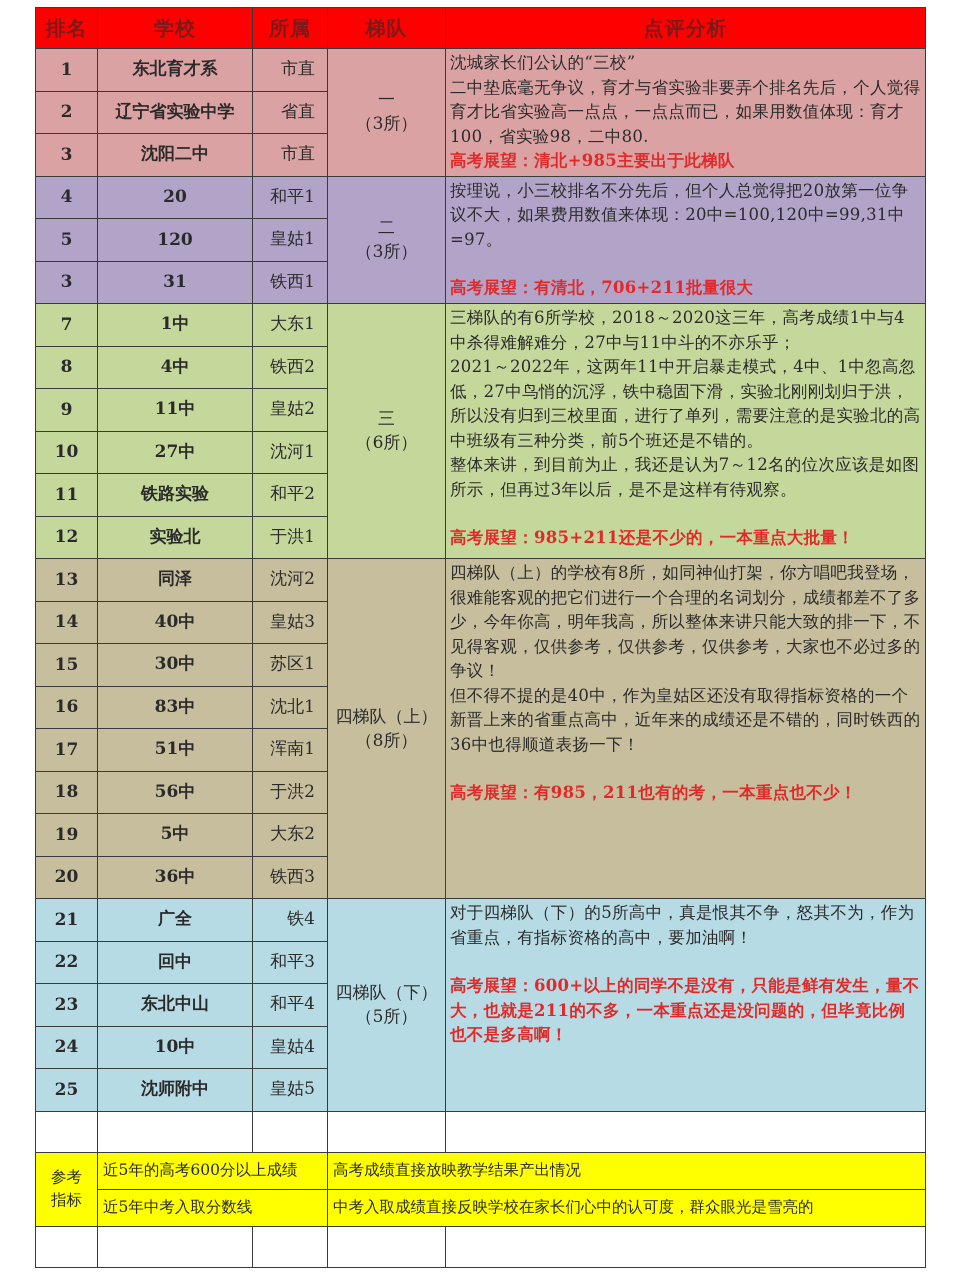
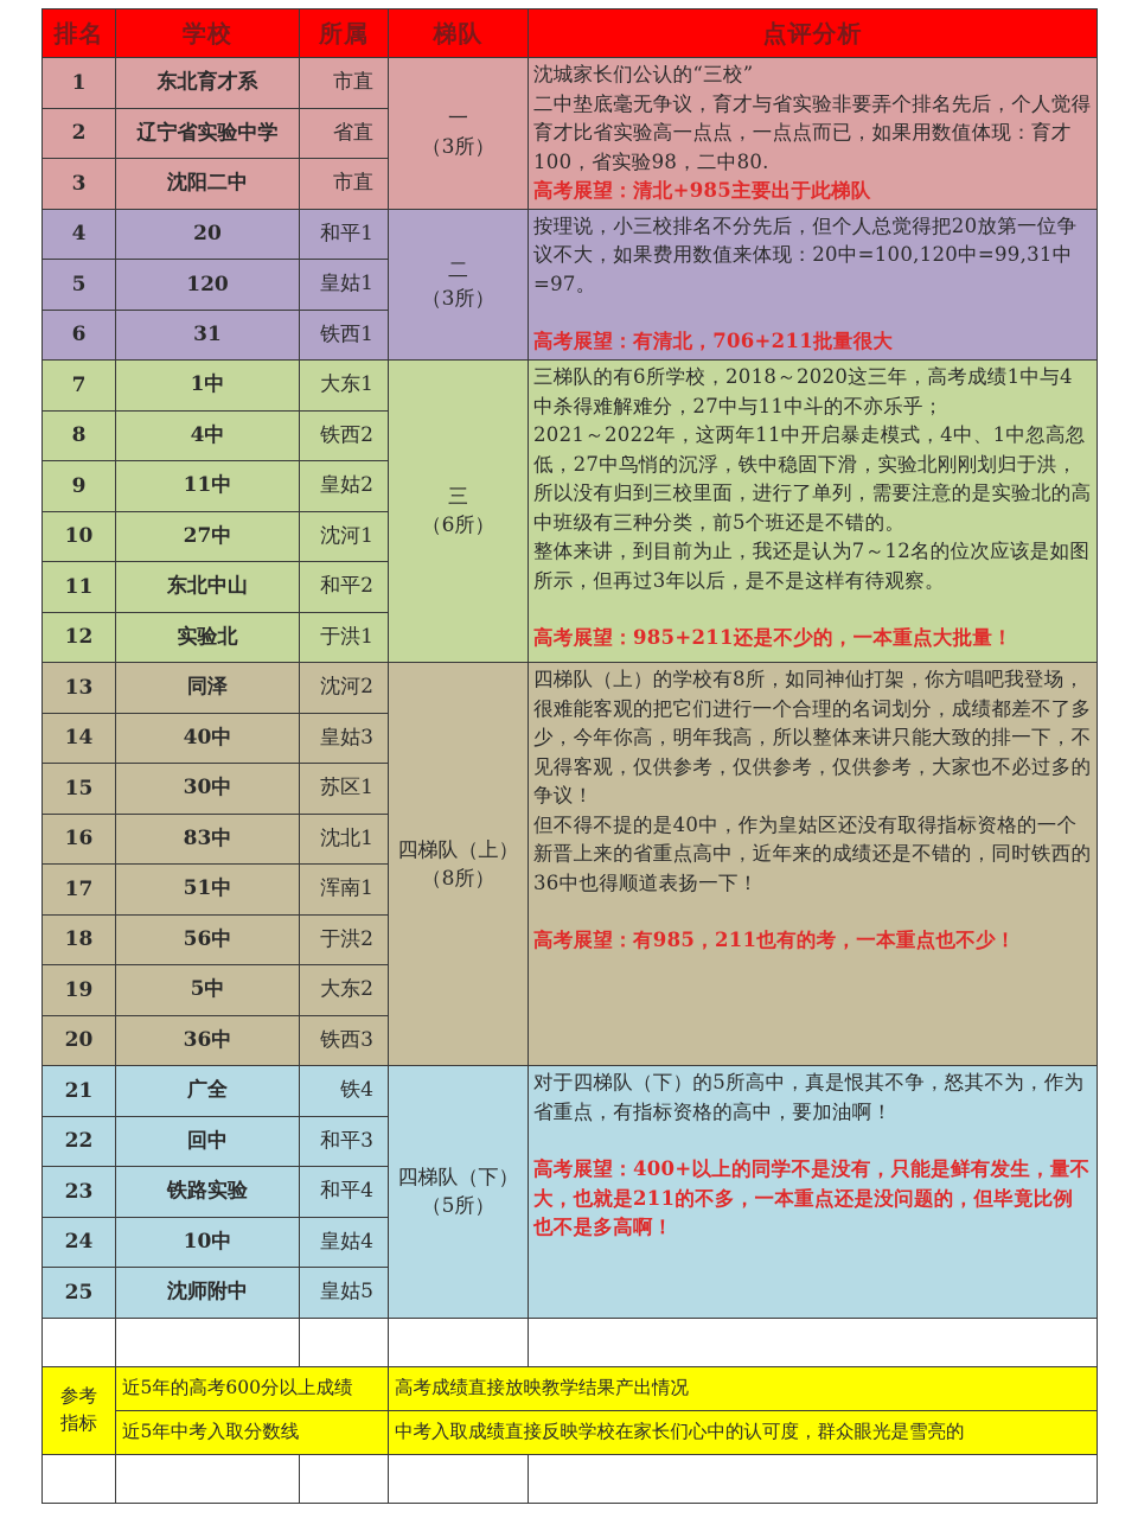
  排名	学校	所属	梯队	点评分析
  1	东北育才系	市直	一（3所）	沈城家长们公认的“三校” 二中垫底毫无争议，育才与省实验非要弄个排名先后，个人觉得育才比省实验高一点点，一点点而已，如果用数值体现：育才100，省实验98，二中80.高考展望：清北+985主要出于此梯队
  2	辽宁省实验中学	省直
  3	沈阳二中	市直
  4	20	和平1	二（3所）	按理说，小三校排名不分先后，但个人总觉得把20放第一位争议不大，如果费用数值来体现：20中=100,120中=99,31中=97。高考展望：有清北，706+211批量很大
  5	120	皇姑1
- 3	31	铁西1
+ 6	31	铁西1
  7	1中	大东1	三（6所）	三梯队的有6所学校，2018～2020这三年，高考成绩1中与4中杀得难解难分，27中与11中斗的不亦乐乎； 2021～2022年，这两年11中开启暴走模式，4中、1中忽高忽低，27中鸟悄的沉浮，铁中稳固下滑，实验北刚刚划归于洪，所以没有归到三校里面，进行了单列，需要注意的是实验北的高中班级有三种分类，前5个班还是不错的。 整体来讲，到目前为止，我还是认为7～12名的位次应该是如图所示，但再过3年以后，是不是这样有待观察。高考展望：985+211还是不少的，一本重点大批量！
  8	4中	铁西2
  9	11中	皇姑2
  10	27中	沈河1
- 11	铁路实验	和平2
+ 11	东北中山	和平2
  12	实验北	于洪1
  13	同泽	沈河2	四梯队（上）（8所）	四梯队（上）的学校有8所，如同神仙打架，你方唱吧我登场，很难能客观的把它们进行一个合理的名词划分，成绩都差不了多少，今年你高，明年我高，所以整体来讲只能大致的排一下，不见得客观，仅供参考，仅供参考，仅供参考，大家也不必过多的争议！ 但不得不提的是40中，作为皇姑区还没有取得指标资格的一个新晋上来的省重点高中，近年来的成绩还是不错的，同时铁西的36中也得顺道表扬一下！高考展望：有985，211也有的考，一本重点也不少！
  14	40中	皇姑3
  15	30中	苏区1
  16	83中	沈北1
  17	51中	浑南1
  18	56中	于洪2
  19	5中	大东2
  20	36中	铁西3
- 21	广全	铁4	四梯队（下）（5所）	对于四梯队（下）的5所高中，真是恨其不争，怒其不为，作为省重点，有指标资格的高中，要加油啊！高考展望：600+以上的同学不是没有，只能是鲜有发生，量不大，也就是211的不多，一本重点还是没问题的，但毕竟比例也不是多高啊！
+ 21	广全	铁4	四梯队（下）（5所）	对于四梯队（下）的5所高中，真是恨其不争，怒其不为，作为省重点，有指标资格的高中，要加油啊！高考展望：400+以上的同学不是没有，只能是鲜有发生，量不大，也就是211的不多，一本重点还是没问题的，但毕竟比例也不是多高啊！
  22	回中	和平3
- 23	东北中山	和平4
+ 23	铁路实验	和平4
  24	10中	皇姑4
  25	沈师附中	皇姑5
  参考指标	近5年的高考600分以上成绩	高考成绩直接放映教学结果产出情况
  近5年中考入取分数线	中考入取成绩直接反映学校在家长们心中的认可度，群众眼光是雪亮的
